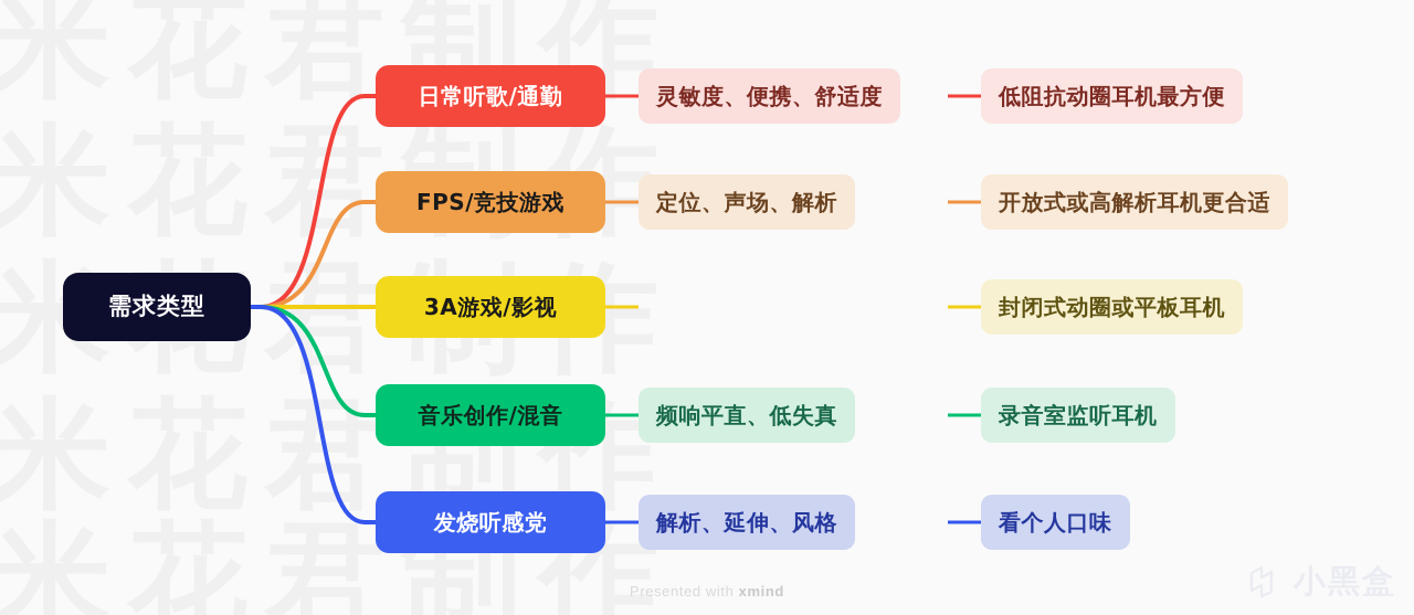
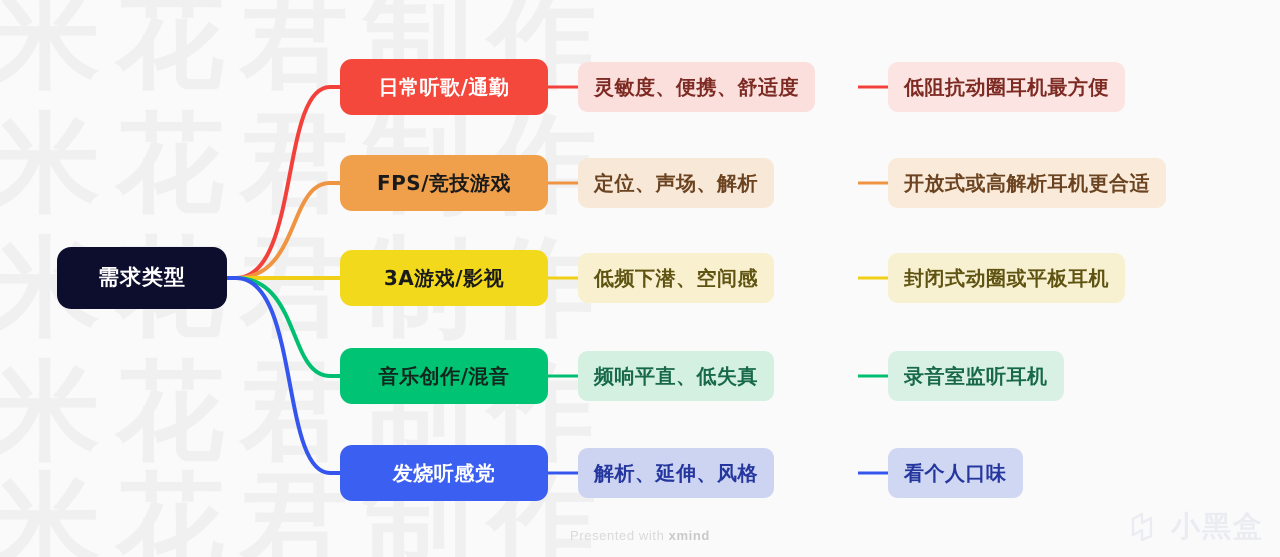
  米花君制作
  米花君作
  米花君制作
  米花君制作
  需求类型
  日常听歌/通勤
  灵敏度、便携、舒适度
  低阻抗动圈耳机最方便
  FPS/竞技游戏
  定位、声场、解析
  开放式或高解析耳机更合适
  3A游戏/影视
+ 低频下潜、空间感
  封闭式动圈或平板耳机
  音乐创作/混音
  频响平直、低失真
  录音室监听耳机
  发烧听感党
  解析、延伸、风格
  看个人口味
  Presented with xmind
